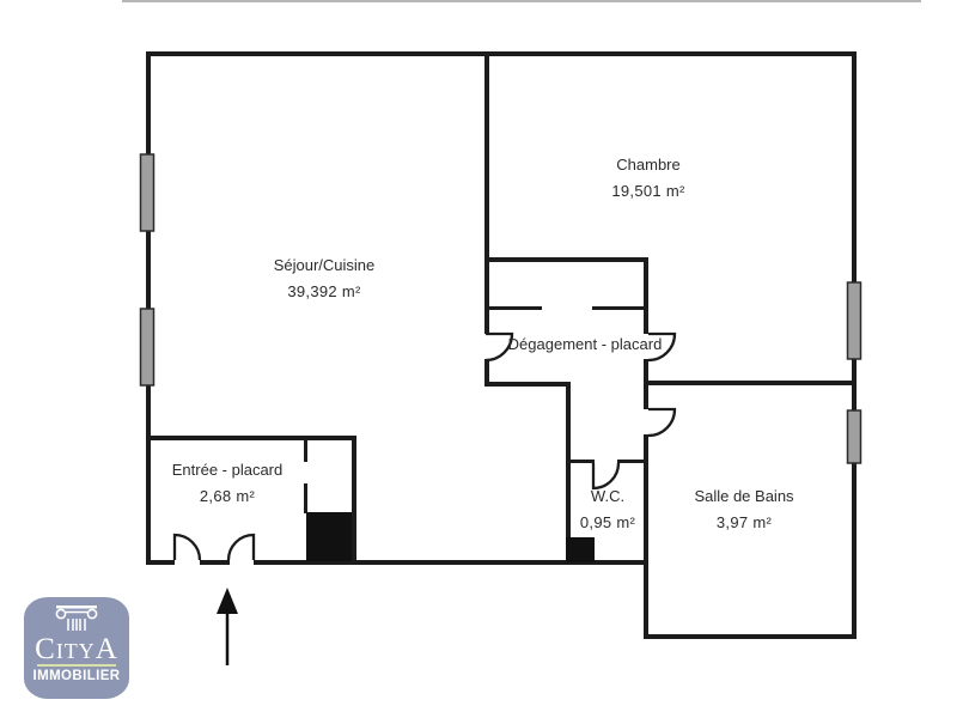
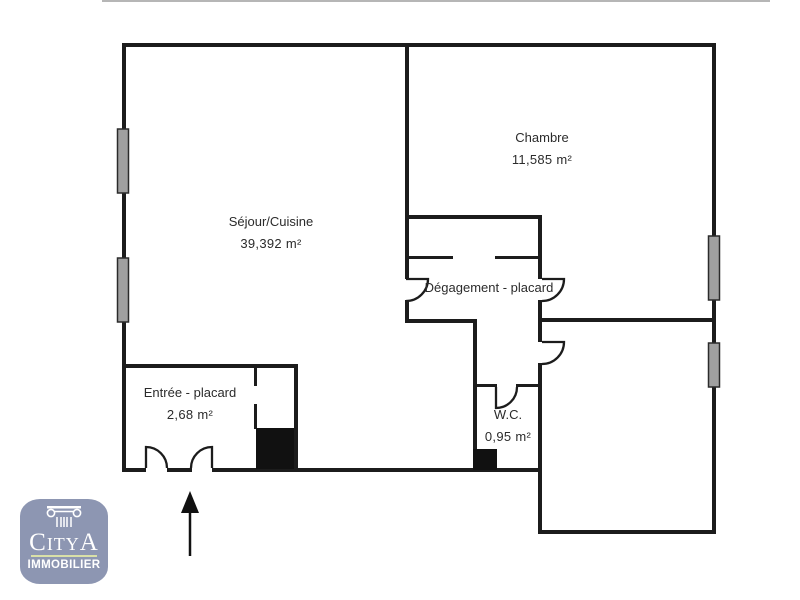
  Séjour/Cuisine
  39,392 m²
  Chambre
- 19,501 m²
+ 11,585 m²
  Dégagement - placard
  Entrée - placard
  2,68 m²
  W.C.
  0,95 m²
- Salle de Bains
- 3,97 m²
  CityA
  IMMOBILIER
